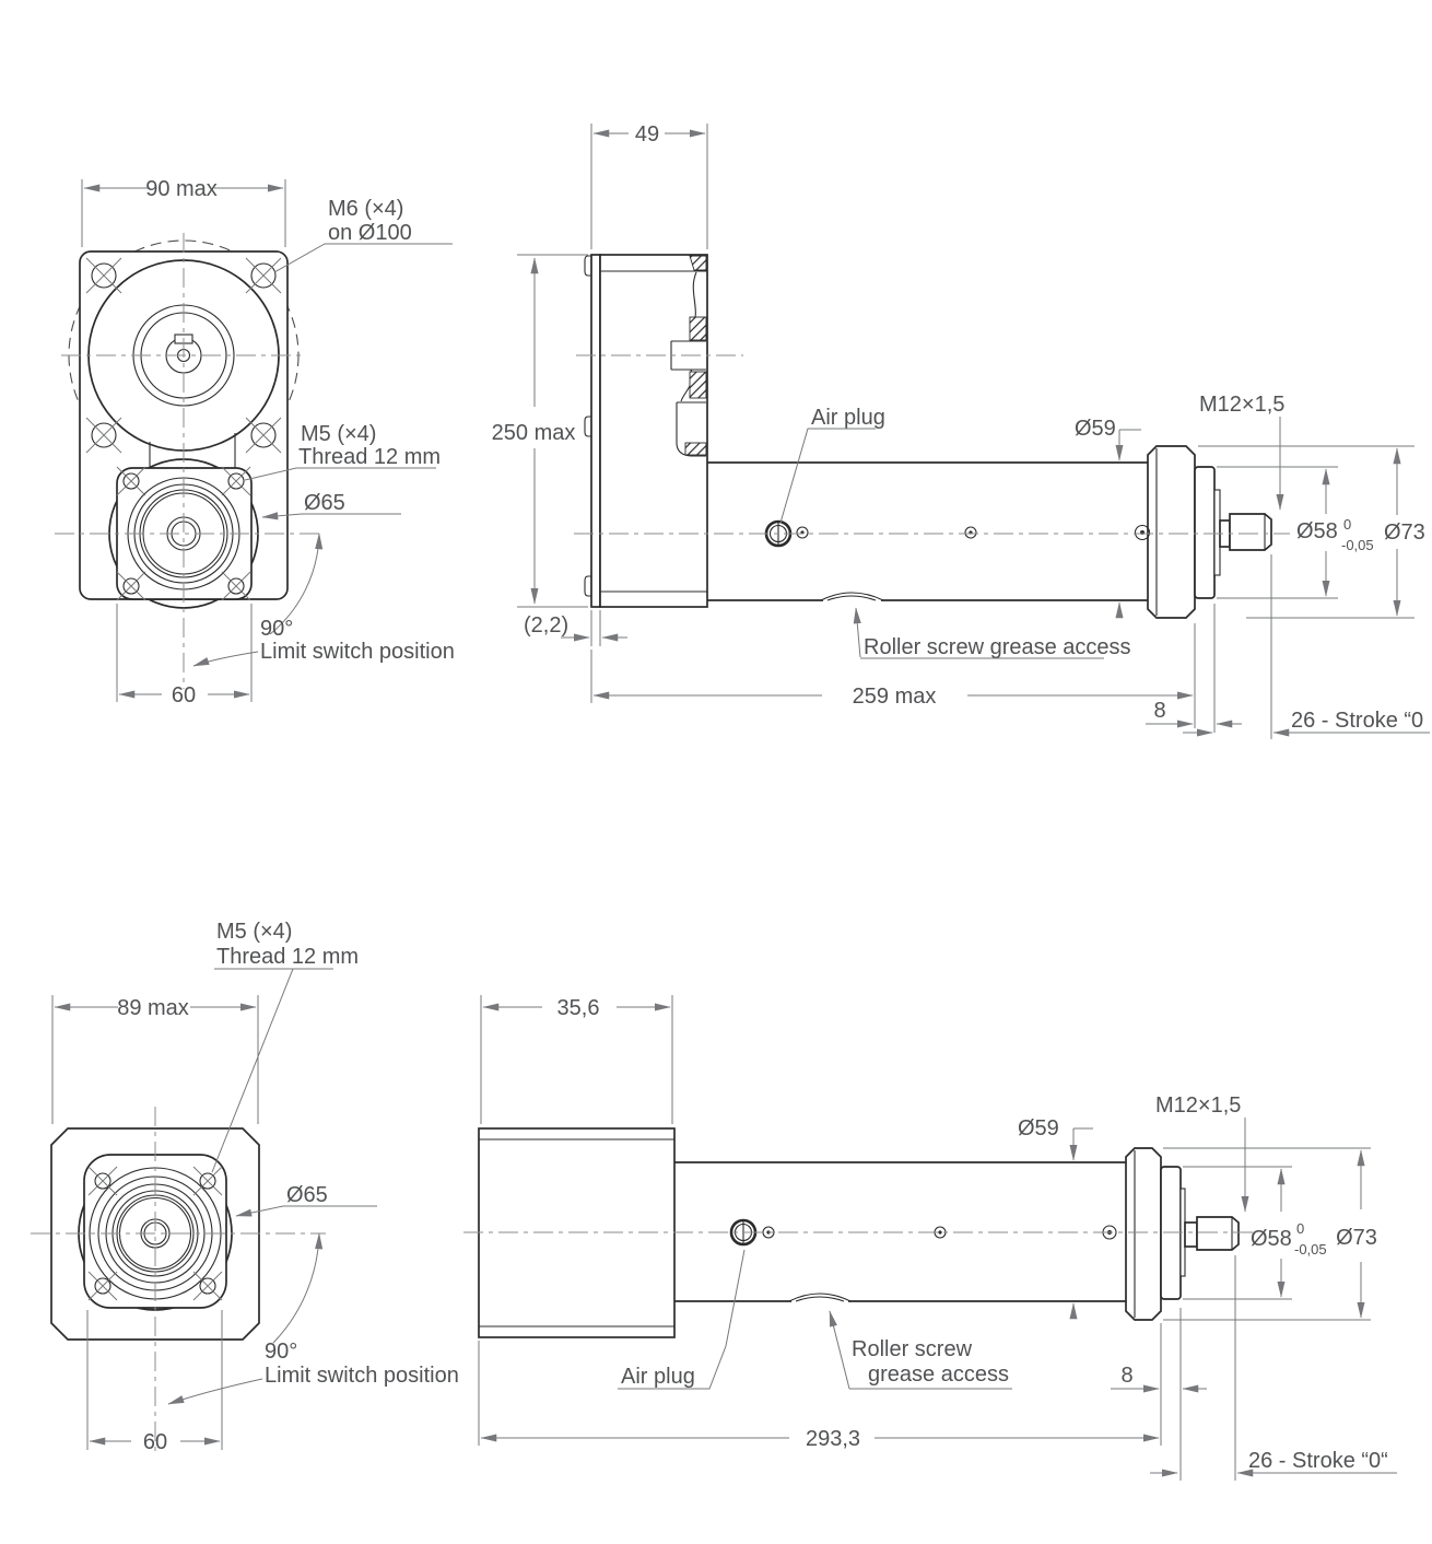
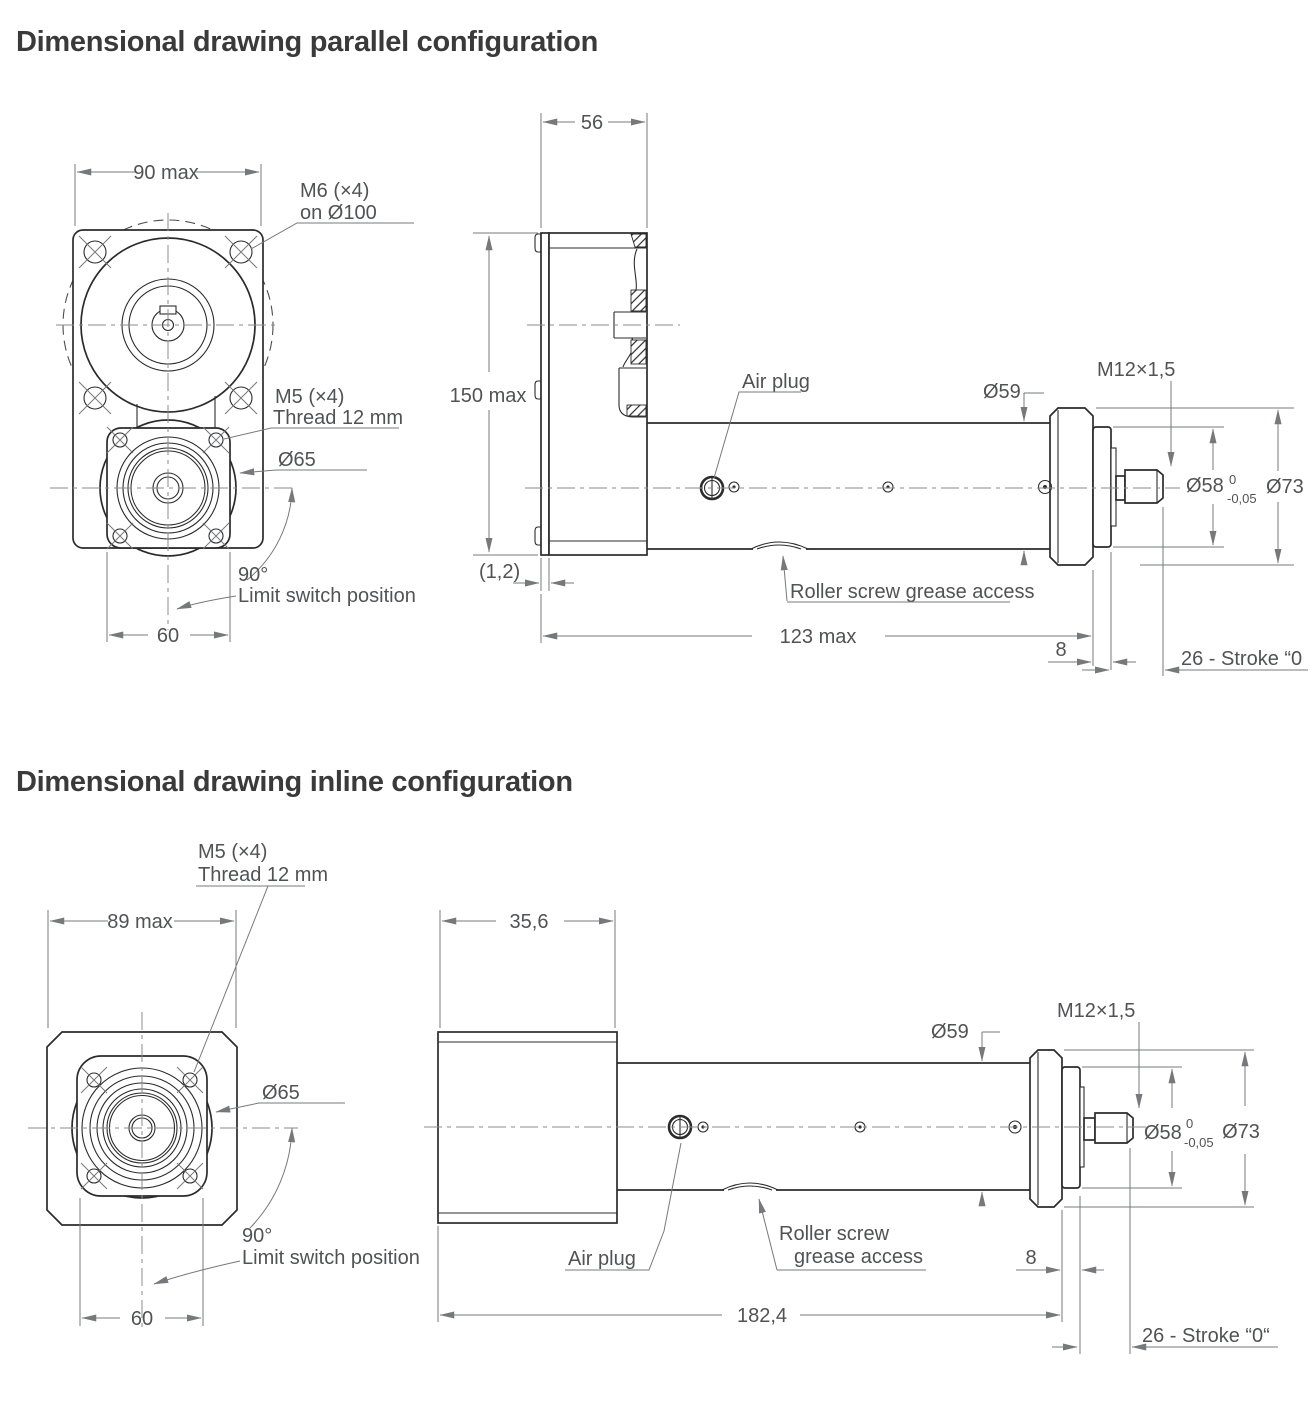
+ Dimensional drawing parallel configuration
+ Dimensional drawing inline configuration
  90 max
  M6 (×4)
  on Ø100
  M5 (×4)
  Thread 12 mm
  Ø65
  90°
  Limit switch position
  60
- 49
+ 56
- 250 max
+ 150 max
  Air plug
  Ø59
  M12×1,5
  Ø58
  0
  -0,05
  Ø73
- (2,2)
+ (1,2)
  Roller screw grease access
- 259 max
+ 123 max
  8
  26 - Stroke “0
  M5 (×4)
  Thread 12 mm
  89 max
  Ø65
  90°
  Limit switch position
  60
  35,6
  Ø59
  M12×1,5
  Ø58
  0
  -0,05
  Ø73
  Air plug
  Roller screw
  grease access
  8
- 293,3
+ 182,4
  26 - Stroke “0“
